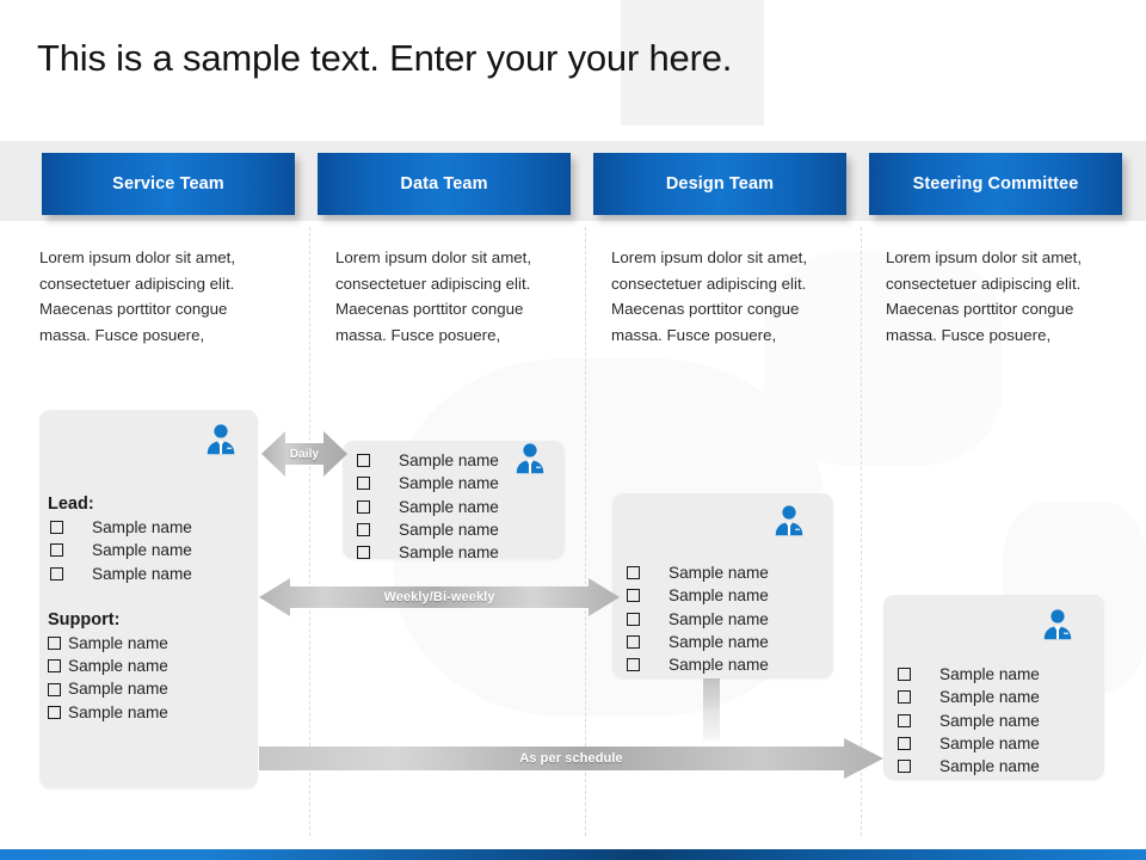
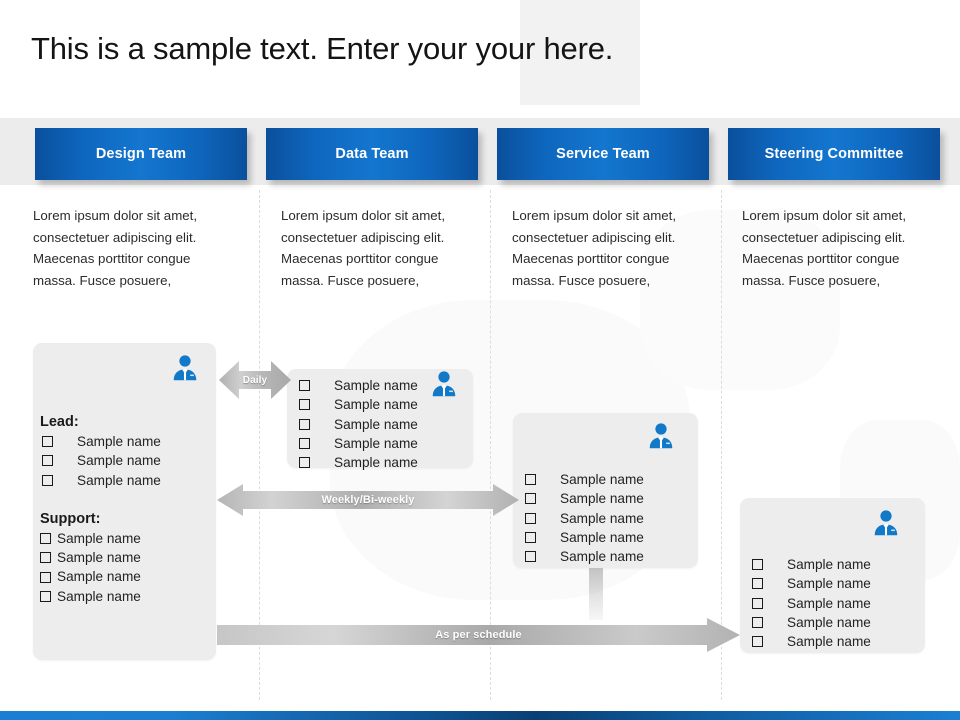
  This is a sample text. Enter your your here.
- Service Team
+ Design Team
  Data Team
- Design Team
+ Service Team
  Steering Committee
  Lorem ipsum dolor sit amet, consectetuer adipiscing elit. Maecenas porttitor congue massa. Fusce posuere,
  Lorem ipsum dolor sit amet, consectetuer adipiscing elit. Maecenas porttitor congue massa. Fusce posuere,
  Lorem ipsum dolor sit amet, consectetuer adipiscing elit. Maecenas porttitor congue massa. Fusce posuere,
  Lorem ipsum dolor sit amet, consectetuer adipiscing elit. Maecenas porttitor congue massa. Fusce posuere,
  Lead:
  Sample name
  Sample name
  Sample name
  Support:
  Sample name
  Sample name
  Sample name
  Sample name
  Sample name
  Sample name
  Sample name
  Sample name
  Sample name
  Sample name
  Sample name
  Sample name
  Sample name
  Sample name
  Sample name
  Sample name
  Sample name
  Sample name
  Sample name
  Daily
  Weekly/Bi-weekly
  As per schedule
